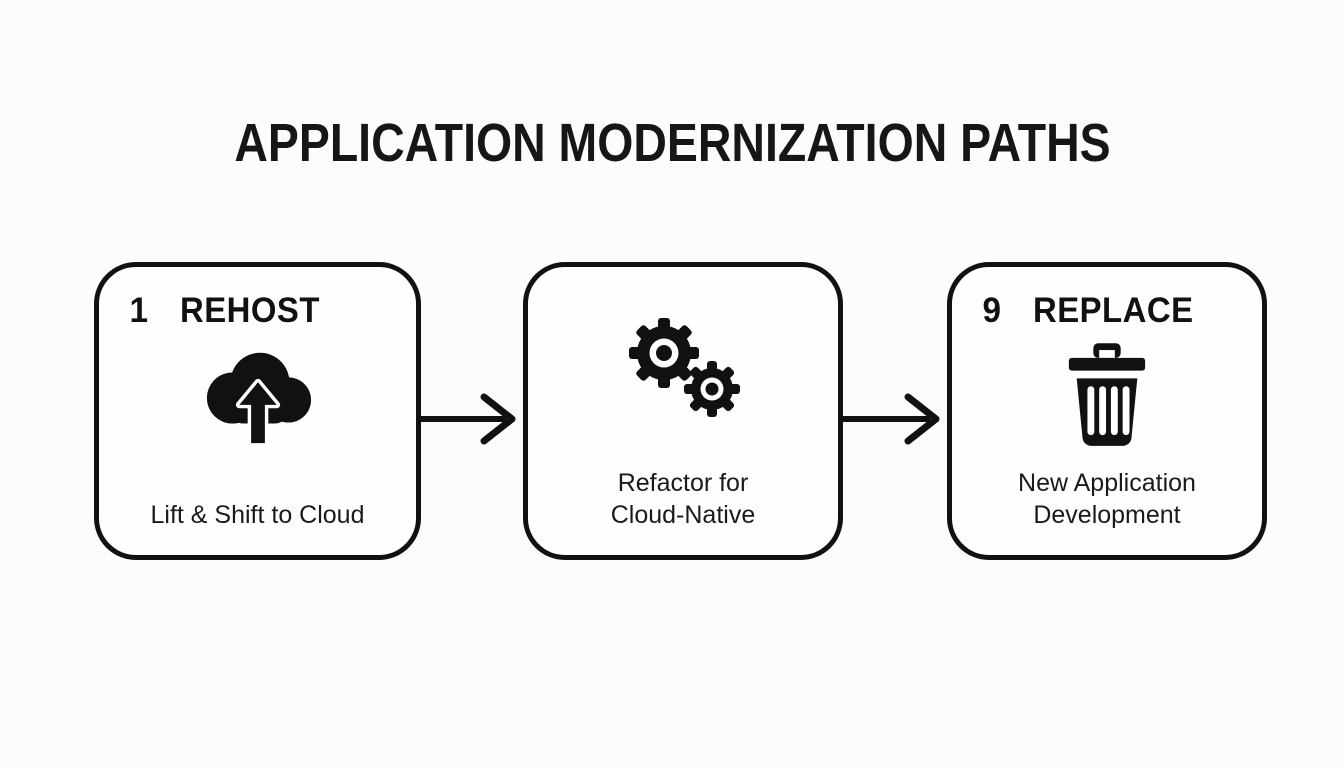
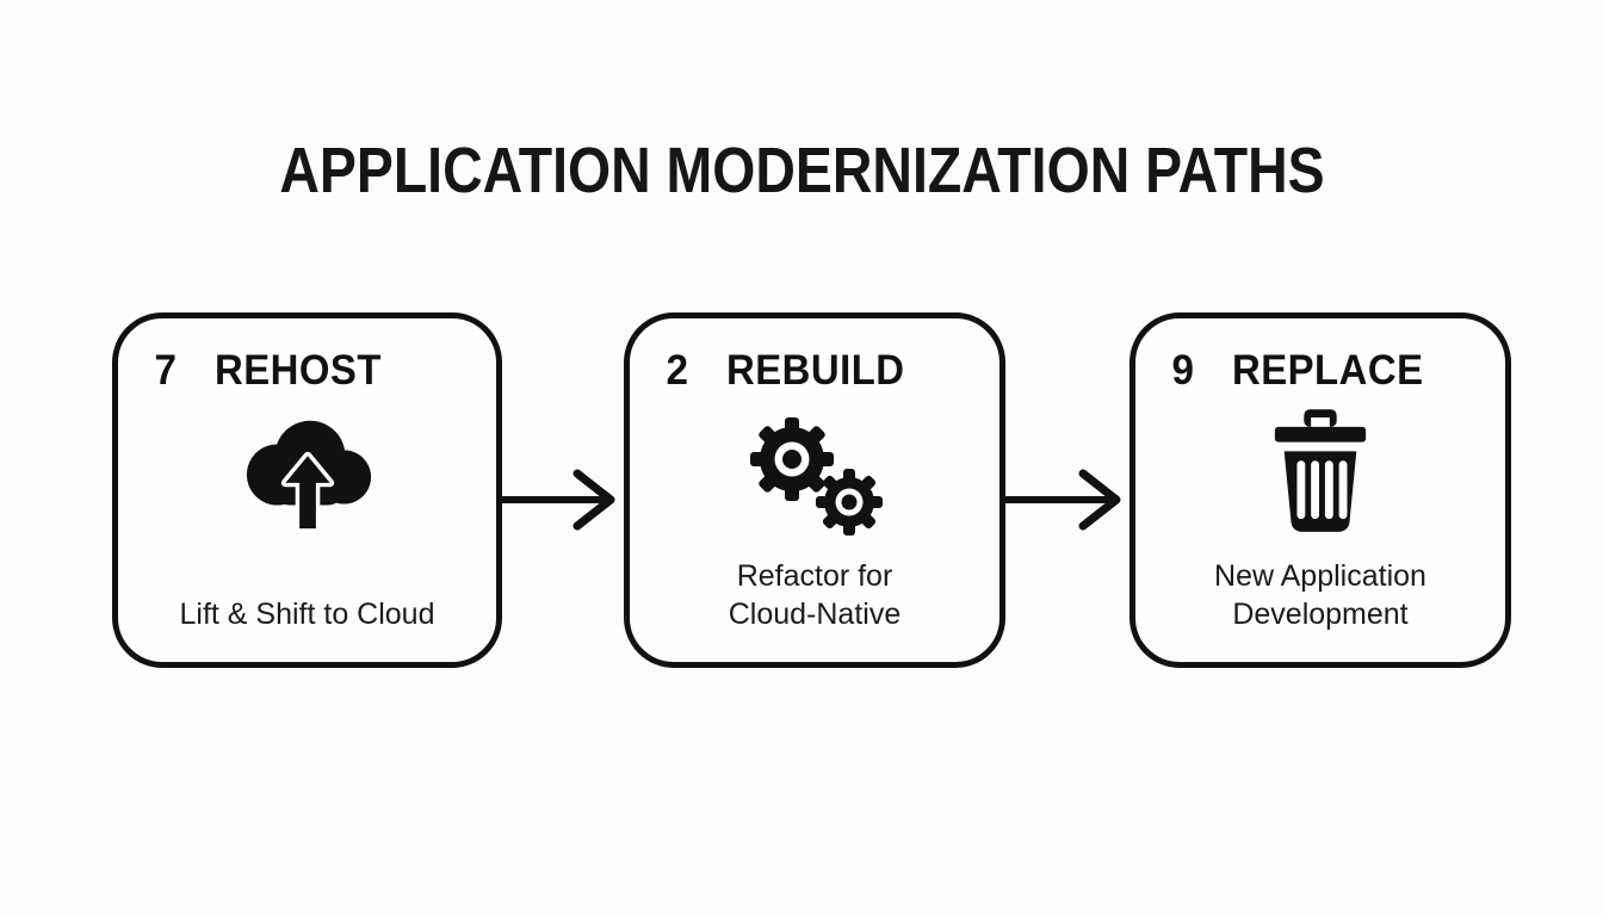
  APPLICATION MODERNIZATION PATHS
- 1
+ 7
  REHOST
  Lift & Shift to Cloud
+ 2
+ REBUILD
  Refactor for
  Cloud-Native
  9
  REPLACE
  New Application
  Development
